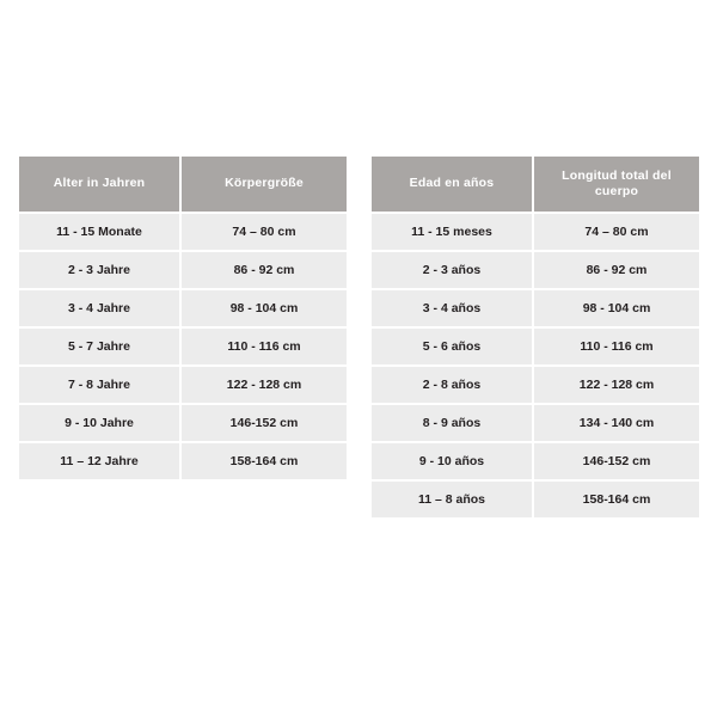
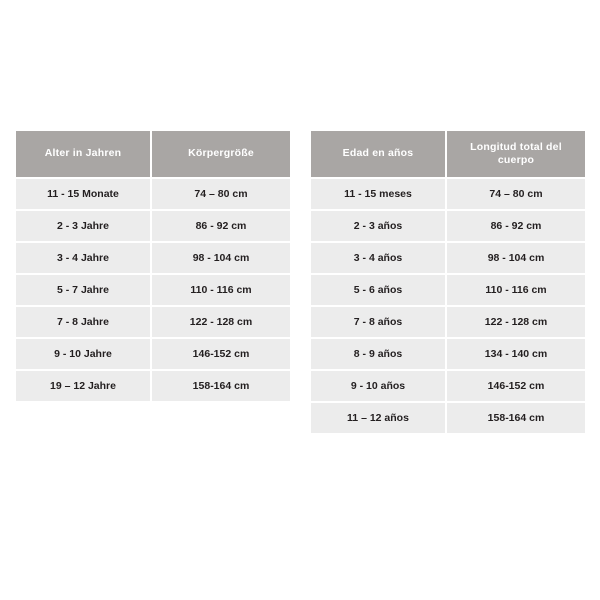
  Alter in Jahren	Körpergröße
  11 - 15 Monate	74 – 80 cm
  2 - 3 Jahre	86 - 92 cm
  3 - 4 Jahre	98 - 104 cm
  5 - 7 Jahre	110 - 116 cm
  7 - 8 Jahre	122 - 128 cm
  9 - 10 Jahre	146-152 cm
- 11 – 12 Jahre	158-164 cm
+ 19 – 12 Jahre	158-164 cm
  Edad en años	Longitud total del cuerpo
  11 - 15 meses	74 – 80 cm
  2 - 3 años	86 - 92 cm
  3 - 4 años	98 - 104 cm
  5 - 6 años	110 - 116 cm
- 2 - 8 años	122 - 128 cm
+ 7 - 8 años	122 - 128 cm
  8 - 9 años	134 - 140 cm
  9 - 10 años	146-152 cm
- 11 – 8 años	158-164 cm
+ 11 – 12 años	158-164 cm
